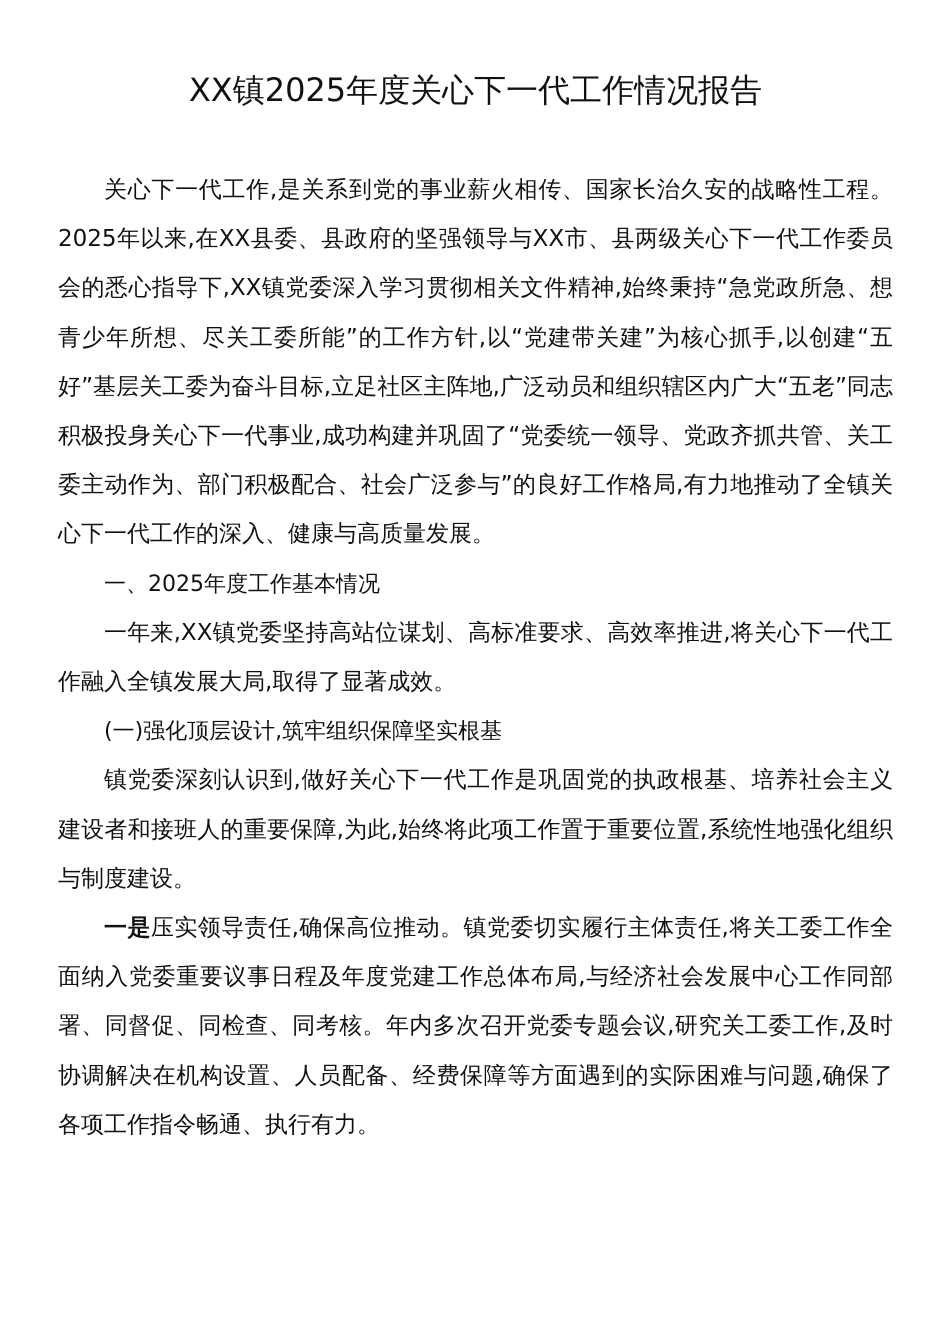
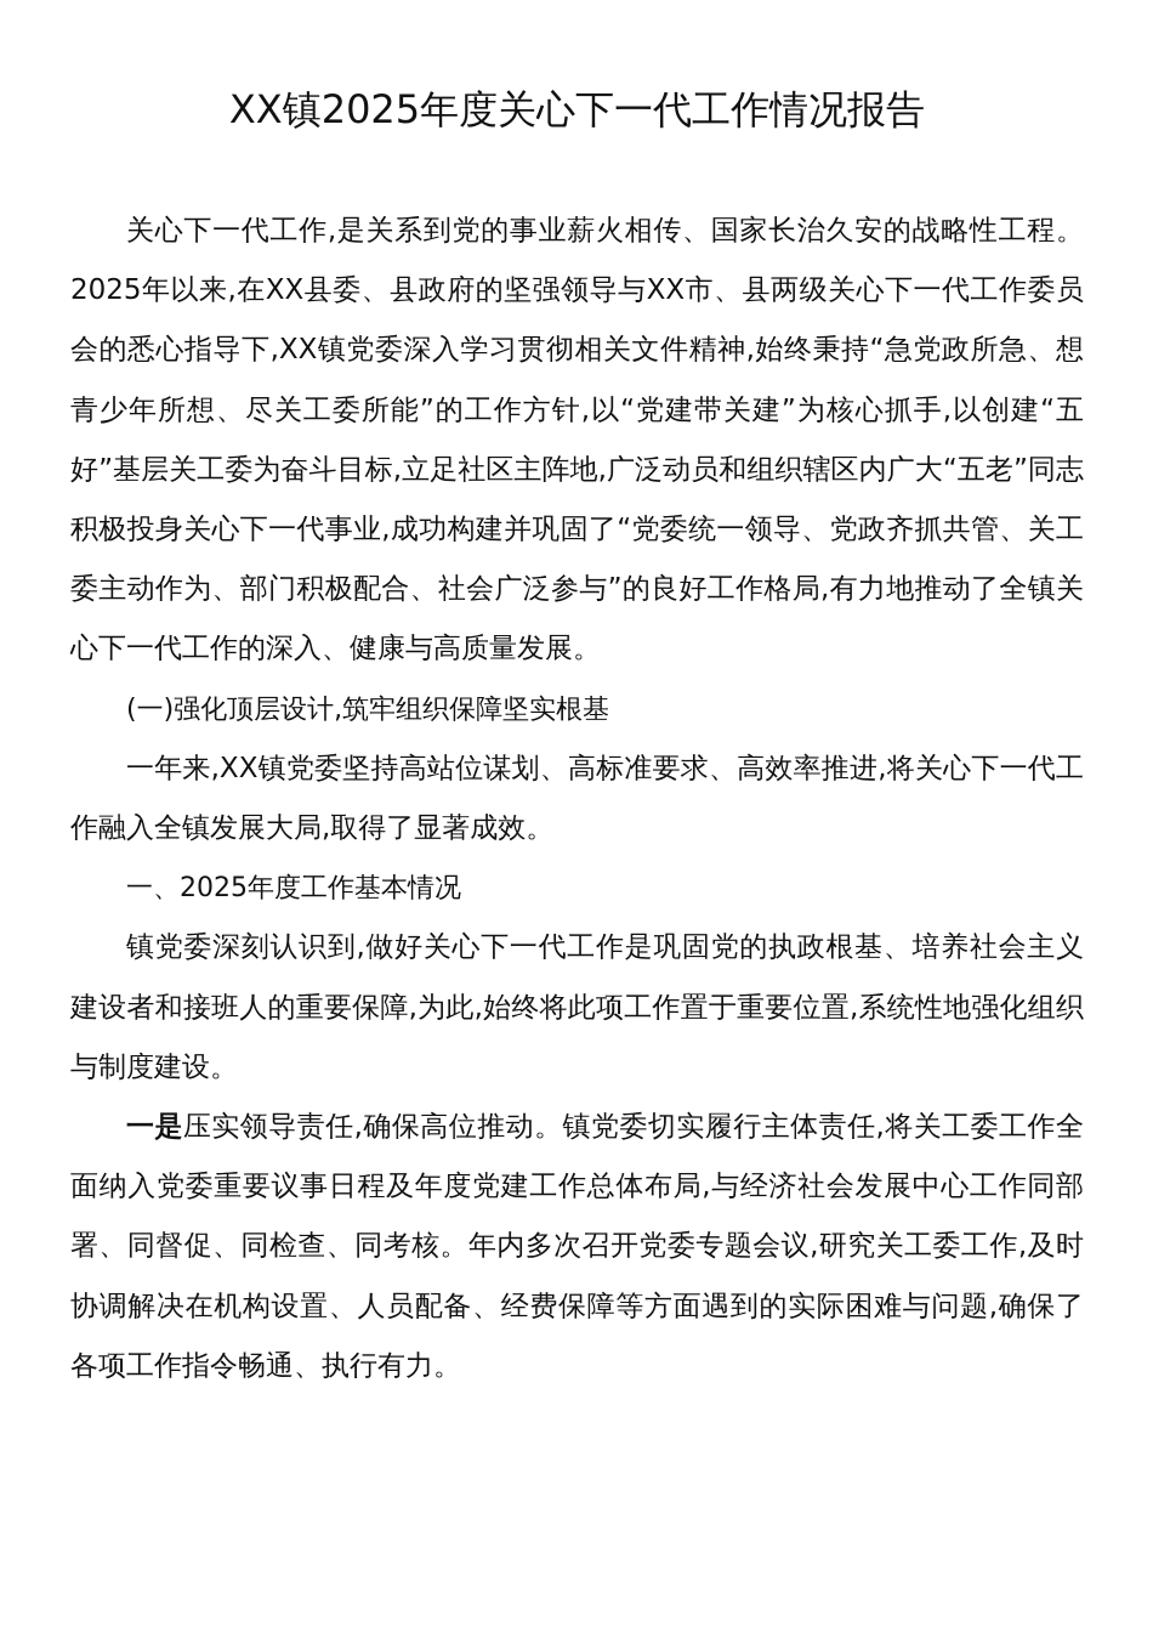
  XX镇2025年度关心下一代工作情况报告
  关心下一代工作,是关系到党的事业薪火相传、国家长治久安的战略性工程。2025年以来,在XX县委、县政府的坚强领导与XX市、县两级关心下一代工作委员会的悉心指导下,XX镇党委深入学习贯彻相关文件精神,始终秉持“急党政所急、想青少年所想、尽关工委所能”的工作方针,以“党建带关建”为核心抓手,以创建“五好”基层关工委为奋斗目标,立足社区主阵地,广泛动员和组织辖区内广大“五老”同志积极投身关心下一代事业,成功构建并巩固了“党委统一领导、党政齐抓共管、关工委主动作为、部门积极配合、社会广泛参与”的良好工作格局,有力地推动了全镇关心下一代工作的深入、健康与高质量发展。
- 一、2025年度工作基本情况
+ (一)强化顶层设计,筑牢组织保障坚实根基
  一年来,XX镇党委坚持高站位谋划、高标准要求、高效率推进,将关心下一代工作融入全镇发展大局,取得了显著成效。
- (一)强化顶层设计,筑牢组织保障坚实根基
+ 一、2025年度工作基本情况
  镇党委深刻认识到,做好关心下一代工作是巩固党的执政根基、培养社会主义建设者和接班人的重要保障,为此,始终将此项工作置于重要位置,系统性地强化组织与制度建设。
  一是压实领导责任,确保高位推动。镇党委切实履行主体责任,将关工委工作全面纳入党委重要议事日程及年度党建工作总体布局,与经济社会发展中心工作同部署、同督促、同检查、同考核。年内多次召开党委专题会议,研究关工委工作,及时协调解决在机构设置、人员配备、经费保障等方面遇到的实际困难与问题,确保了各项工作指令畅通、执行有力。
